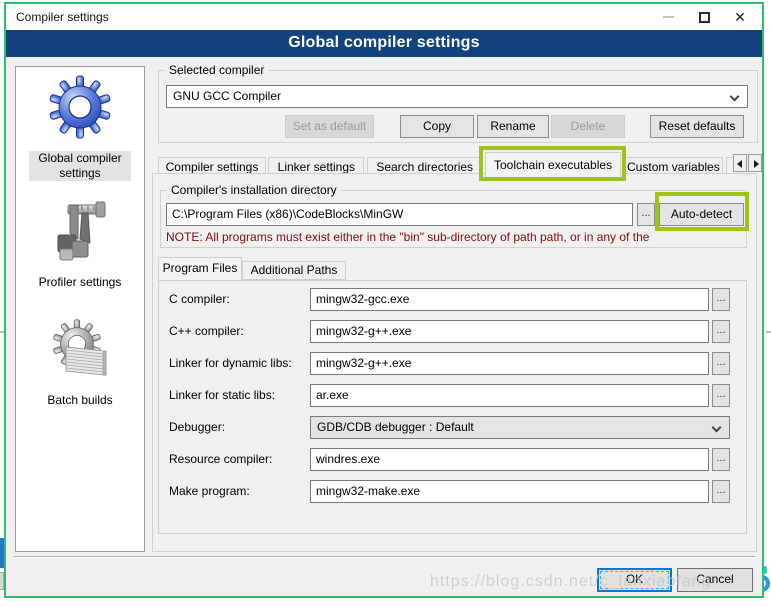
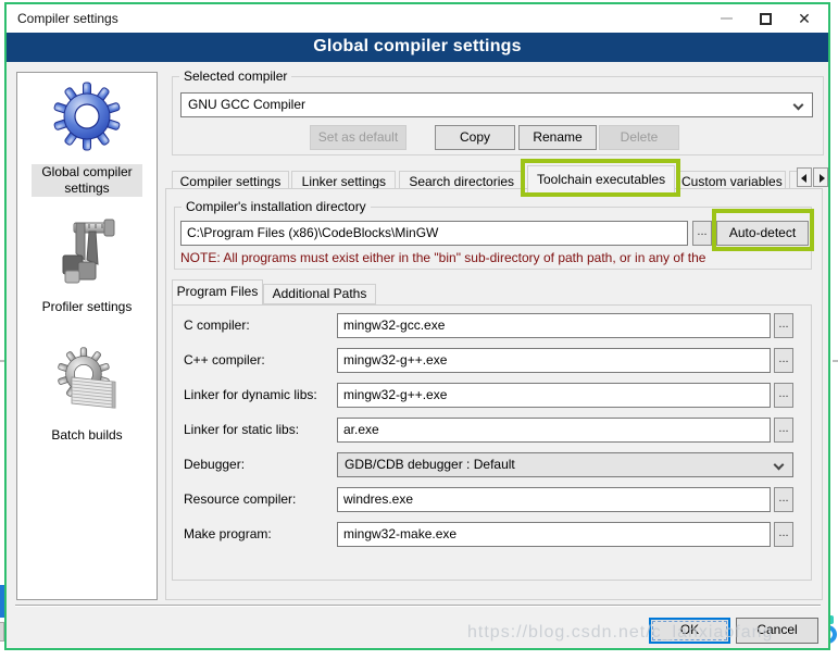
  Compiler settings
  ✕
  Global compiler settings
  Global compiler settings
  Profiler settings
  Batch builds
  Selected compiler
  GNU GCC Compiler
  Set as default
  Copy
  Rename
  Delete
- Reset defaults
  Compiler settings Linker settings Search directories Toolchain executables Custom variables
  Compiler's installation directory
  C:\Program Files (x86)\CodeBlocks\MinGW
  ...
  Auto-detect
  NOTE: All programs must exist either in the "bin" sub-directory of path path, or in any of the
  Program Files
  Additional Paths
  C compiler:
  mingw32-gcc.exe
  ...
  C++ compiler:
  mingw32-g++.exe
  ...
  Linker for dynamic libs:
  mingw32-g++.exe
  ...
  Linker for static libs:
  ar.exe
  ...
  Debugger:
  GDB/CDB debugger : Default
  Resource compiler:
  windres.exe
  ...
  Make program:
  mingw32-make.exe
  ...
  OK
  Cancel
  https://blog.csdn.net/c_lanxiaofang
